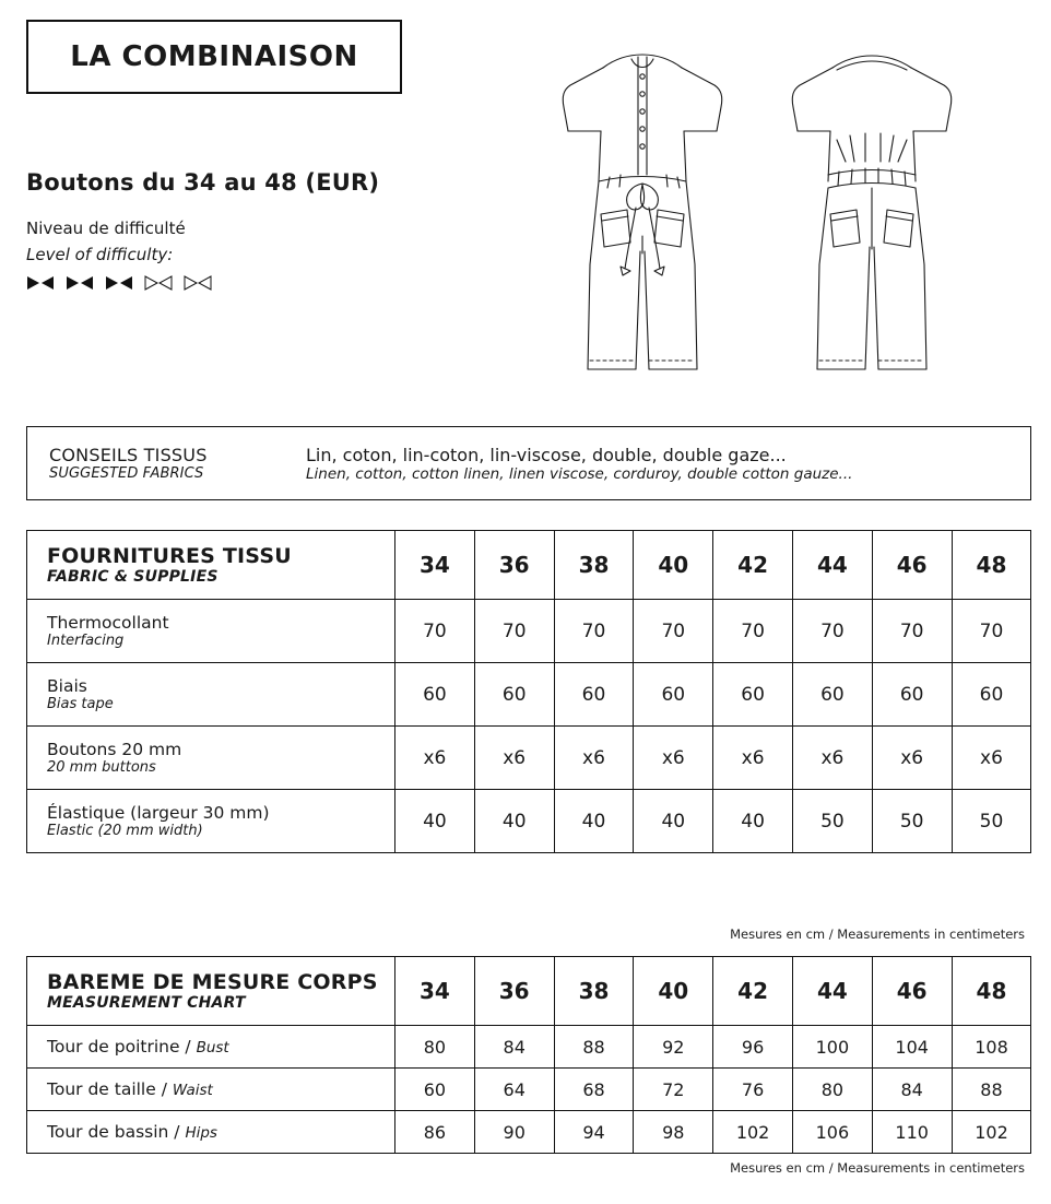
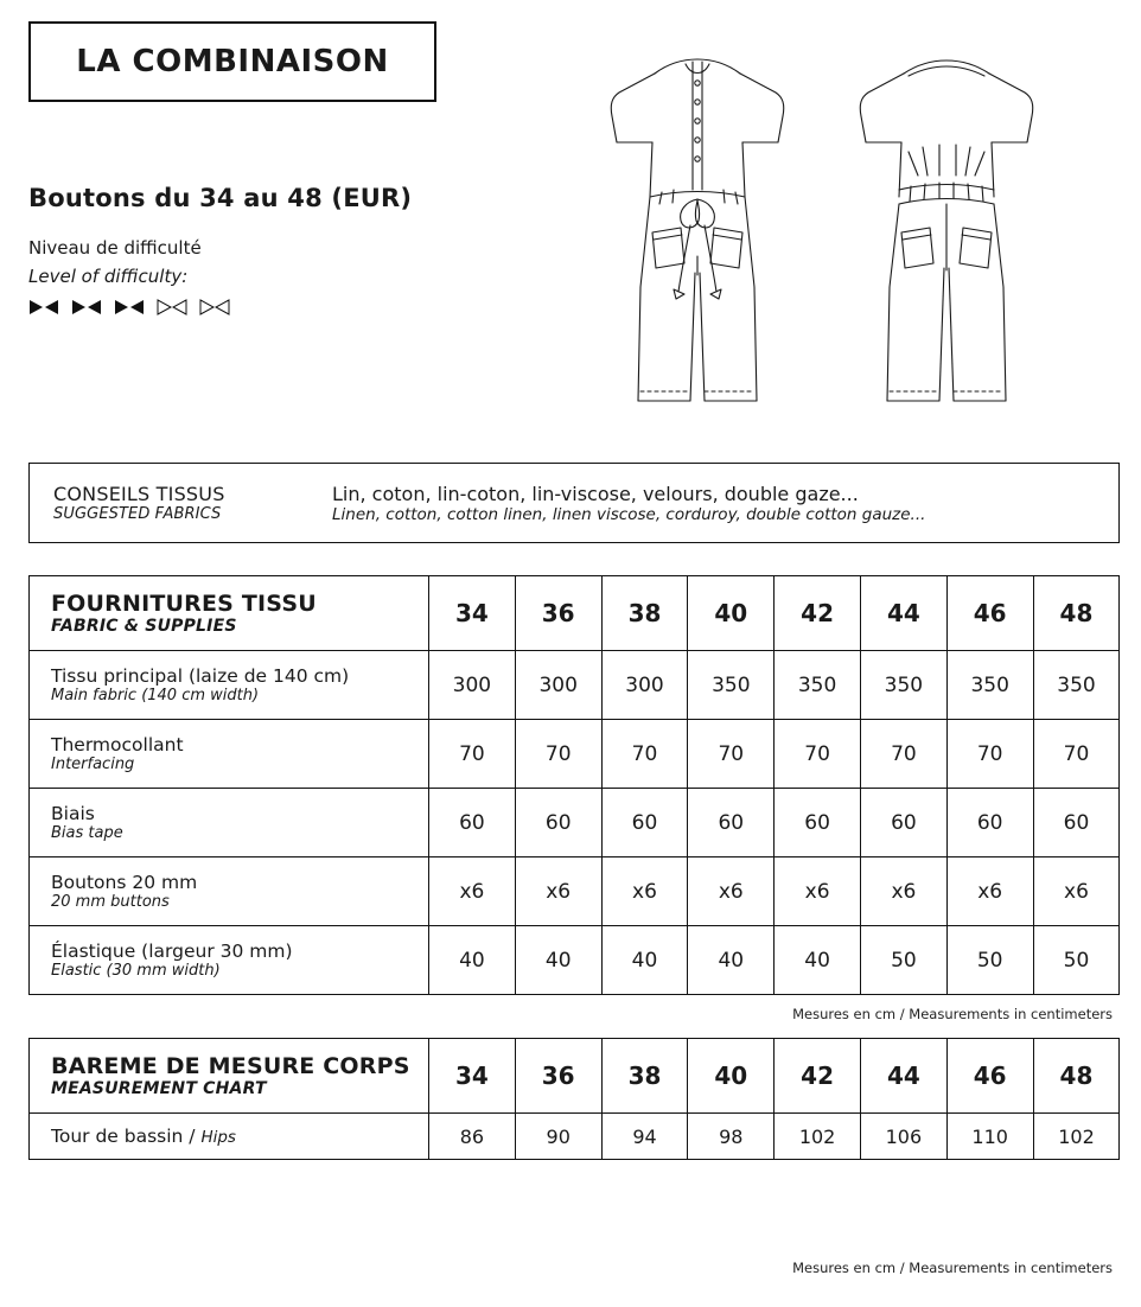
  LA COMBINAISON
  Boutons du 34 au 48 (EUR)
  Niveau de difficulté
  Level of difficulty:
  CONSEILS TISSUS
  SUGGESTED FABRICS
- Lin, coton, lin-coton, lin-viscose, double, double gaze...
+ Lin, coton, lin-coton, lin-viscose, velours, double gaze...
  Linen, cotton, cotton linen, linen viscose, corduroy, double cotton gauze...
  FOURNITURES TISSU FABRIC & SUPPLIES	34	36	38	40	42	44	46	48
+ Tissu principal (laize de 140 cm) Main fabric (140 cm width)	300	300	300	350	350	350	350	350
  Thermocollant Interfacing	70	70	70	70	70	70	70	70
  Biais Bias tape	60	60	60	60	60	60	60	60
  Boutons 20 mm 20 mm buttons	x6	x6	x6	x6	x6	x6	x6	x6
- Élastique (largeur 30 mm) Elastic (20 mm width)	40	40	40	40	40	50	50	50
+ Élastique (largeur 30 mm) Elastic (30 mm width)	40	40	40	40	40	50	50	50
  Mesures en cm / Measurements in centimeters
  BAREME DE MESURE CORPS MEASUREMENT CHART	34	36	38	40	42	44	46	48
- Tour de poitrine / Bust	80	84	88	92	96	100	104	108
- Tour de taille / Waist	60	64	68	72	76	80	84	88
  Tour de bassin / Hips	86	90	94	98	102	106	110	102
  Mesures en cm / Measurements in centimeters
